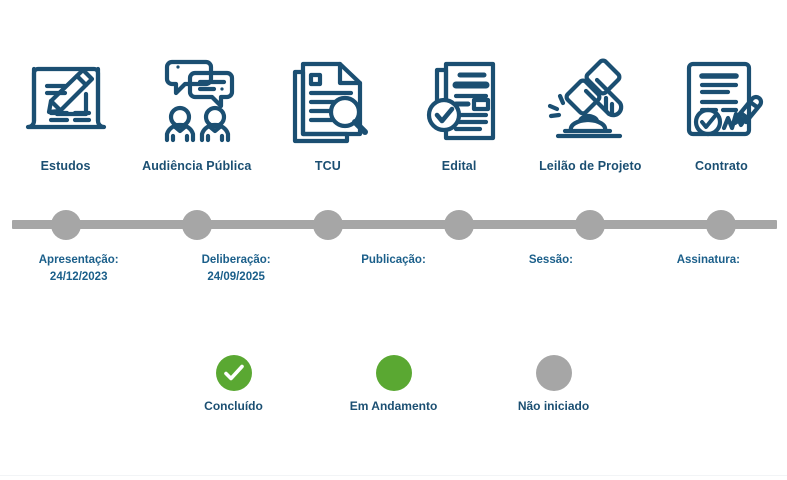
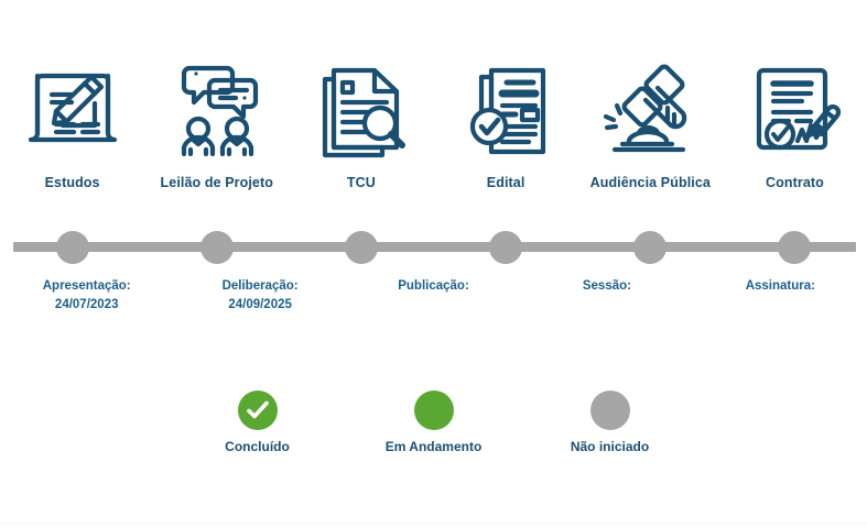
  Estudos
- Audiência Pública
+ Leilão de Projeto
  TCU
  Edital
- Leilão de Projeto
+ Audiência Pública
  Contrato
  Apresentação:
- 24/12/2023
+ 24/07/2023
  Deliberação:
  24/09/2025
  Publicação:
  Sessão:
  Assinatura:
  Concluído
  Em Andamento
  Não iniciado
